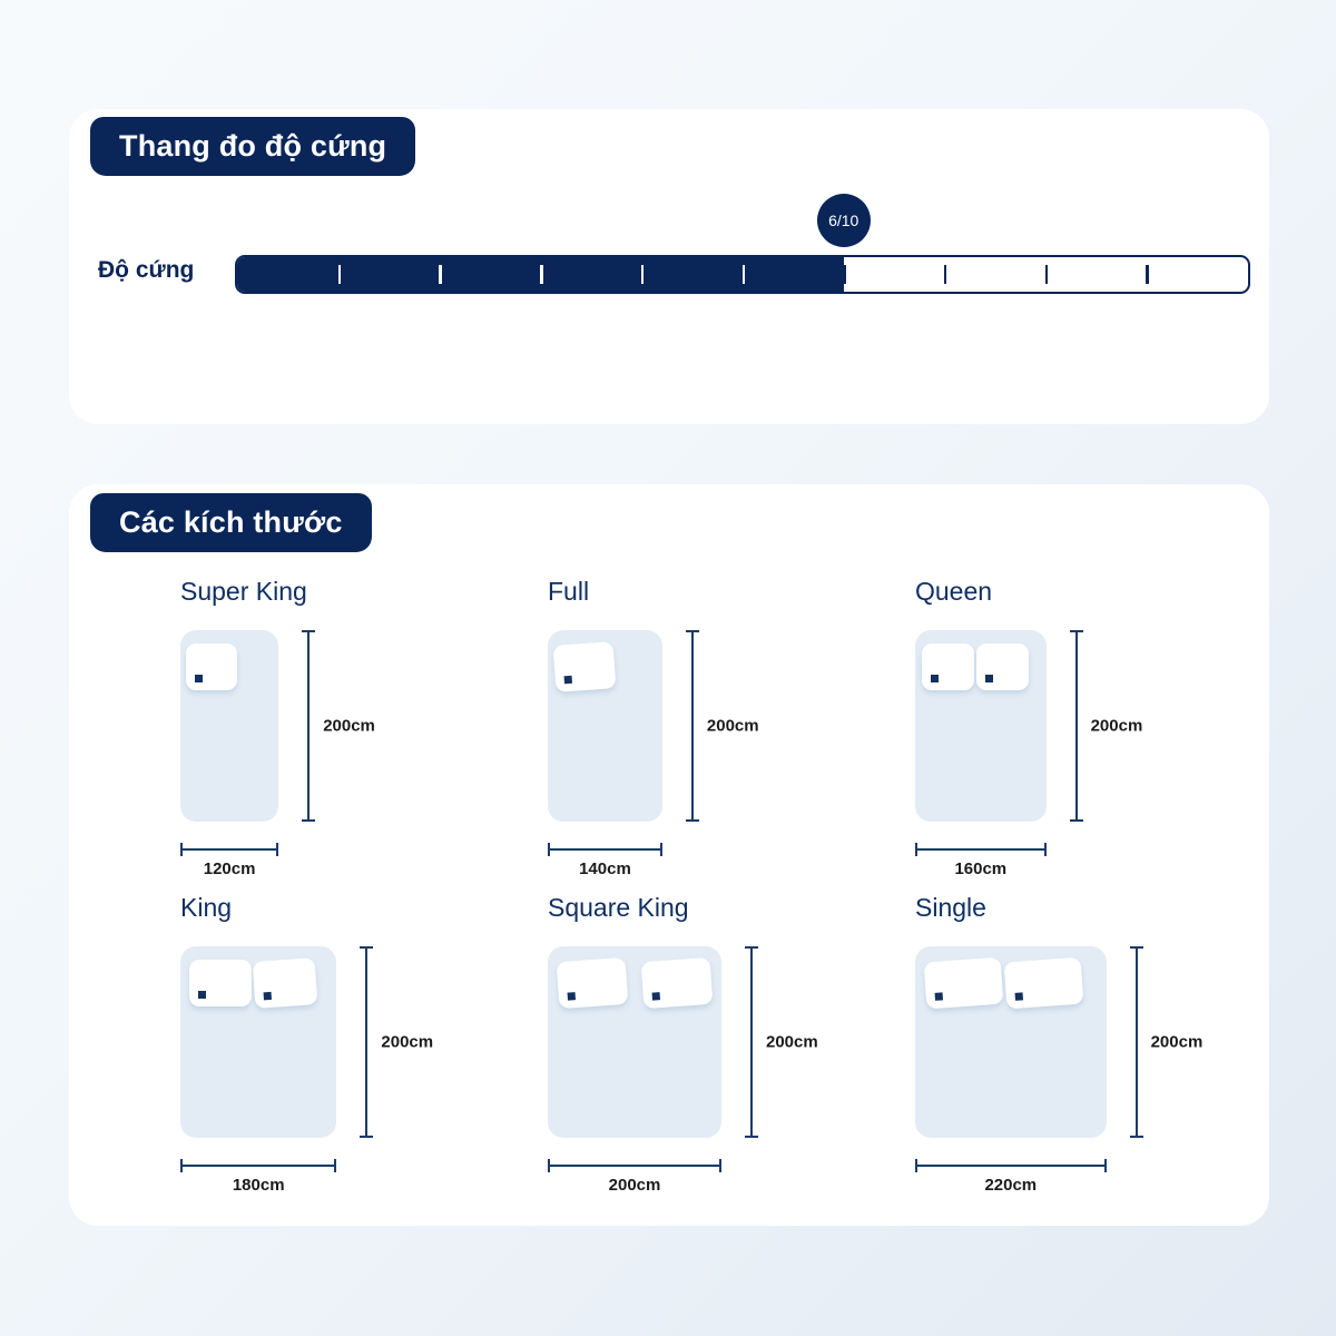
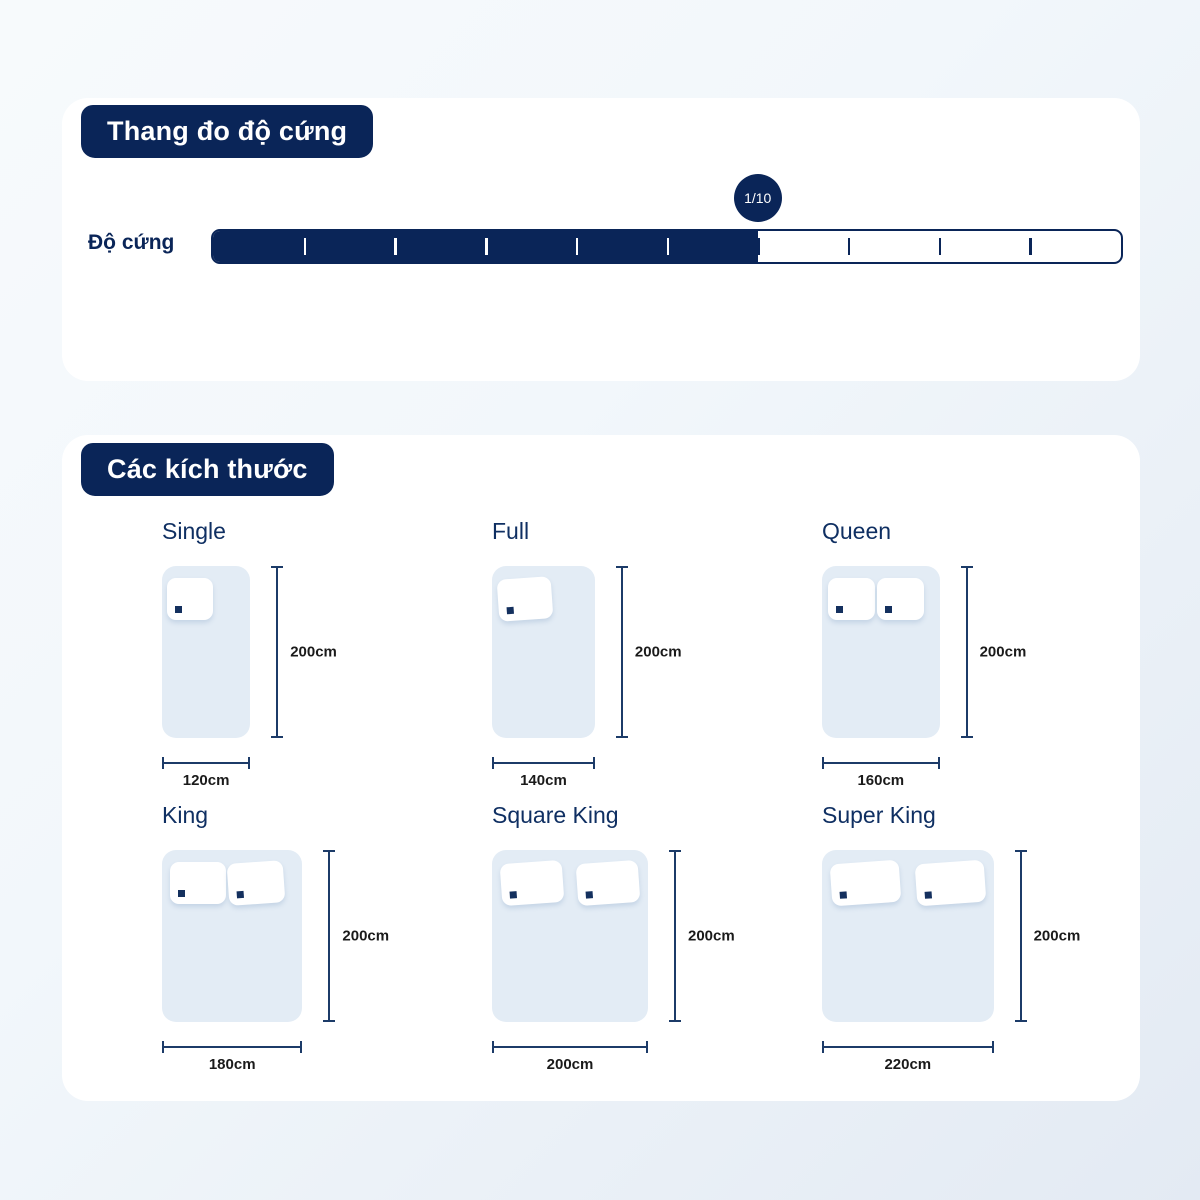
  Thang đo độ cứng
  Độ cứng
- 6/10
+ 1/10
  Các kích thước
- Super King
+ Single
  200cm
  120cm
  Full
  200cm
  140cm
  Queen
  200cm
  160cm
  King
  200cm
  180cm
  Square King
  200cm
  200cm
- Single
+ Super King
  200cm
  220cm
